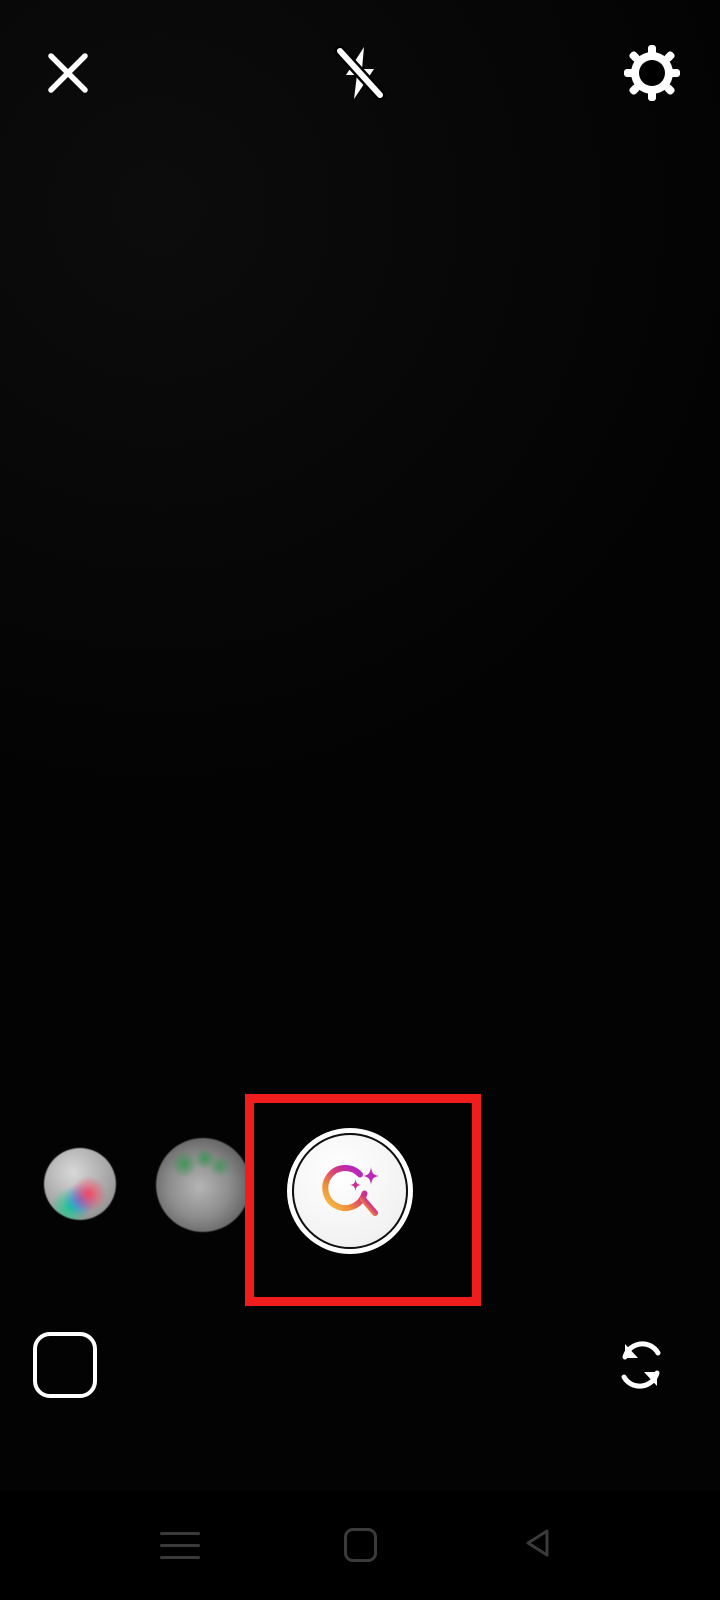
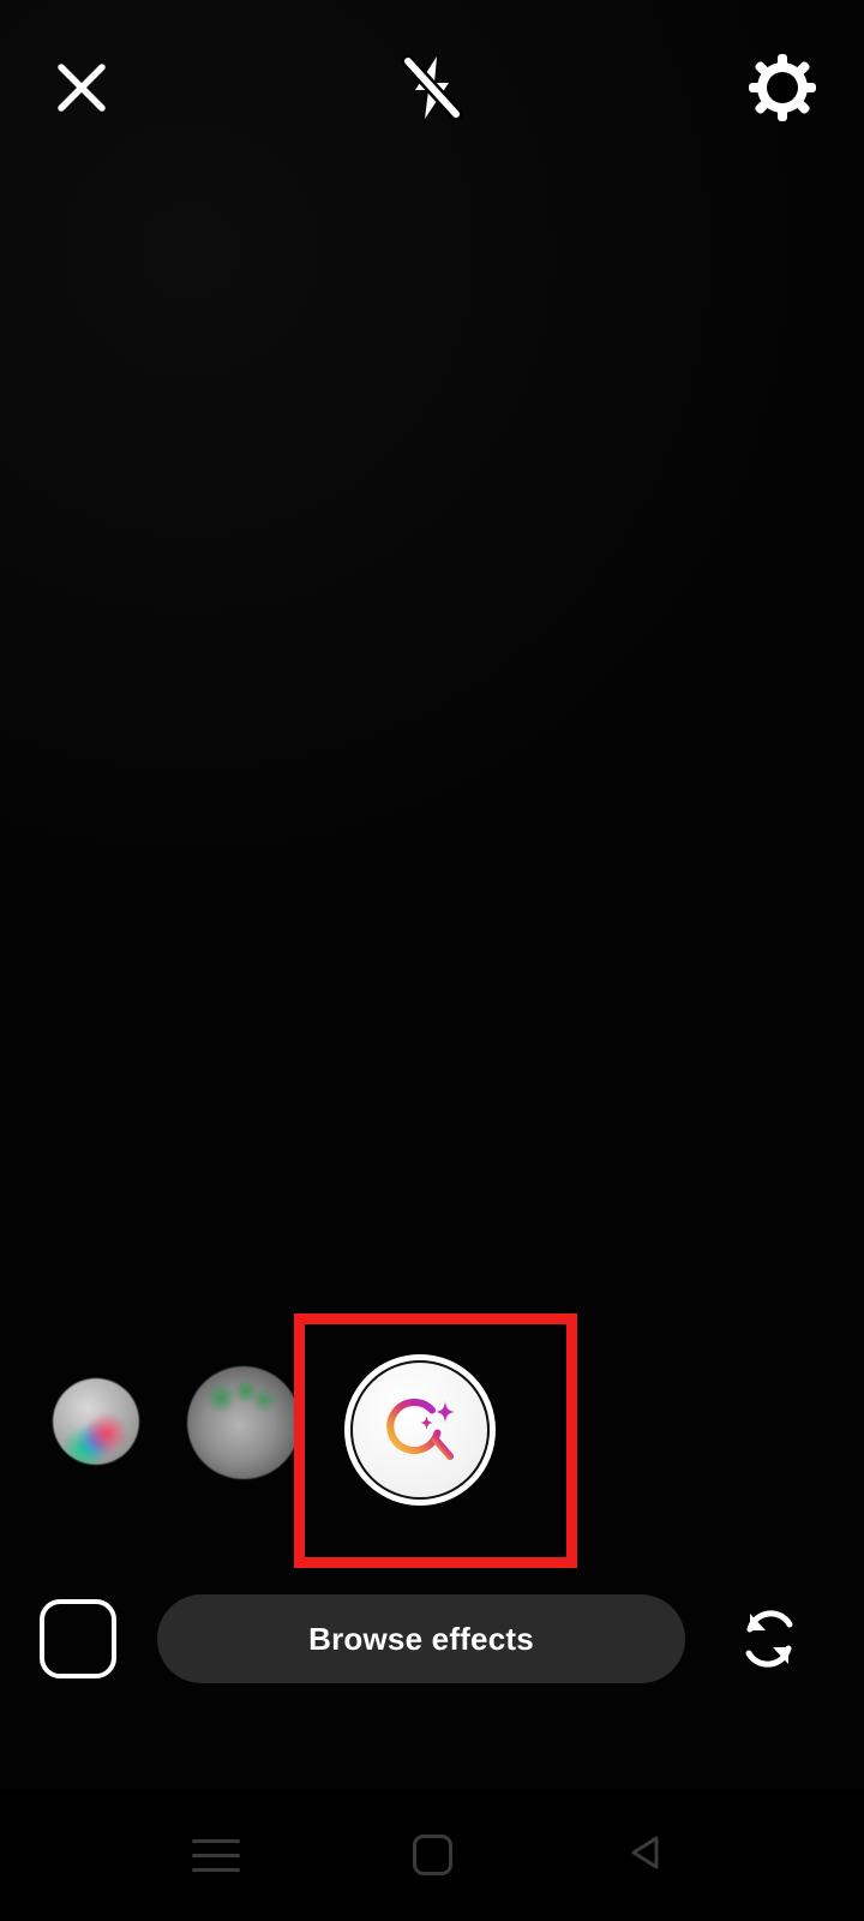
+ Browse effects
